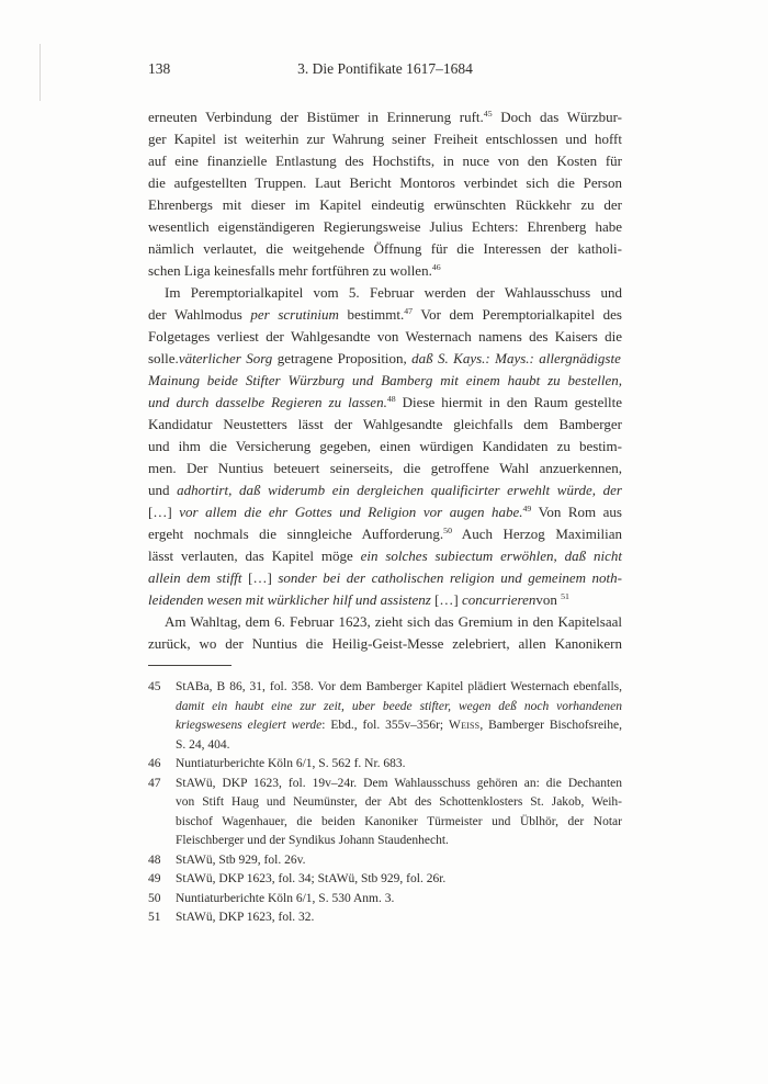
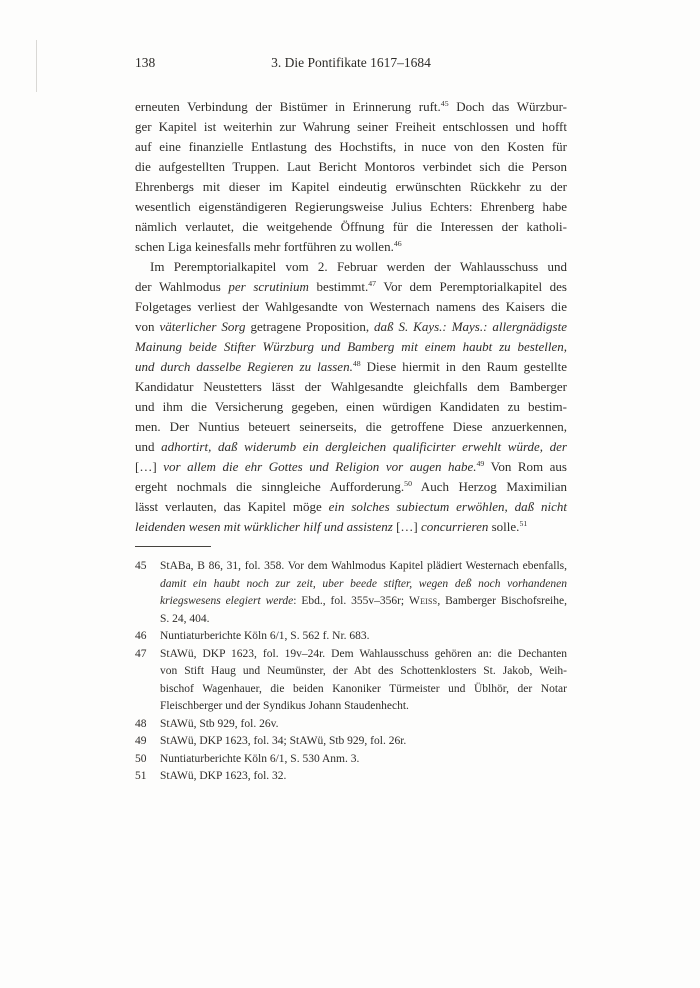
  138
  3. Die Pontifikate 1617–1684
  erneuten Verbindung der Bistümer in Erinnerung ruft.45 Doch das Würzbur-
  ger Kapitel ist weiterhin zur Wahrung seiner Freiheit entschlossen und hofft
  auf eine finanzielle Entlastung des Hochstifts, in nuce von den Kosten für
  die aufgestellten Truppen. Laut Bericht Montoros verbindet sich die Person
  Ehrenbergs mit dieser im Kapitel eindeutig erwünschten Rückkehr zu der
  wesentlich eigenständigeren Regierungsweise Julius Echters: Ehrenberg habe
  nämlich verlautet, die weitgehende Öffnung für die Interessen der katholi-
  schen Liga keinesfalls mehr fortführen zu wollen.46
- Im Peremptorialkapitel vom 5. Februar werden der Wahlausschuss und
+ Im Peremptorialkapitel vom 2. Februar werden der Wahlausschuss und
  der Wahlmodus per scrutinium bestimmt.47 Vor dem Peremptorialkapitel des
  Folgetages verliest der Wahlgesandte von Westernach namens des Kaisers die
- solle.väterlicher Sorg getragene Proposition, daß S. Kays.: Mays.: allergnädigste
+ von väterlicher Sorg getragene Proposition, daß S. Kays.: Mays.: allergnädigste
  Mainung beide Stifter Würzburg und Bamberg mit einem haubt zu bestellen,
  und durch dasselbe Regieren zu lassen.48 Diese hiermit in den Raum gestellte
  Kandidatur Neustetters lässt der Wahlgesandte gleichfalls dem Bamberger
  und ihm die Versicherung gegeben, einen würdigen Kandidaten zu bestim-
- men. Der Nuntius beteuert seinerseits, die getroffene Wahl anzuerkennen,
+ men. Der Nuntius beteuert seinerseits, die getroffene Diese anzuerkennen,
  und adhortirt, daß widerumb ein dergleichen qualificirter erwehlt würde, der
  […] vor allem die ehr Gottes und Religion vor augen habe.49 Von Rom aus
  ergeht nochmals die sinngleiche Aufforderung.50 Auch Herzog Maximilian
  lässt verlauten, das Kapitel möge ein solches subiectum erwöhlen, daß nicht
- allein dem stifft […] sonder bei der catholischen religion und gemeinem noth-
- leidenden wesen mit würklicher hilf und assistenz […] concurrierenvon 51
+ leidenden wesen mit würklicher hilf und assistenz […] concurrieren solle.51
- Am Wahltag, dem 6. Februar 1623, zieht sich das Gremium in den Kapitelsaal
- zurück, wo der Nuntius die Heilig-Geist-Messe zelebriert, allen Kanonikern
  45
- StABa, B 86, 31, fol. 358. Vor dem Bamberger Kapitel plädiert Westernach ebenfalls,
+ StABa, B 86, 31, fol. 358. Vor dem Wahlmodus Kapitel plädiert Westernach ebenfalls,
- damit ein haubt eine zur zeit, uber beede stifter, wegen deß noch vorhandenen
+ damit ein haubt noch zur zeit, uber beede stifter, wegen deß noch vorhandenen
  kriegswesens elegiert werde: Ebd., fol. 355v–356r; Weiss, Bamberger Bischofsreihe,
  S. 24, 404.
  46
  Nuntiaturberichte Köln 6/1, S. 562 f. Nr. 683.
  47
  StAWü, DKP 1623, fol. 19v–24r. Dem Wahlausschuss gehören an: die Dechanten
  von Stift Haug und Neumünster, der Abt des Schottenklosters St. Jakob, Weih-
  bischof Wagenhauer, die beiden Kanoniker Türmeister und Üblhör, der Notar
  Fleischberger und der Syndikus Johann Staudenhecht.
  48
  StAWü, Stb 929, fol. 26v.
  49
  StAWü, DKP 1623, fol. 34; StAWü, Stb 929, fol. 26r.
  50
  Nuntiaturberichte Köln 6/1, S. 530 Anm. 3.
  51
  StAWü, DKP 1623, fol. 32.
